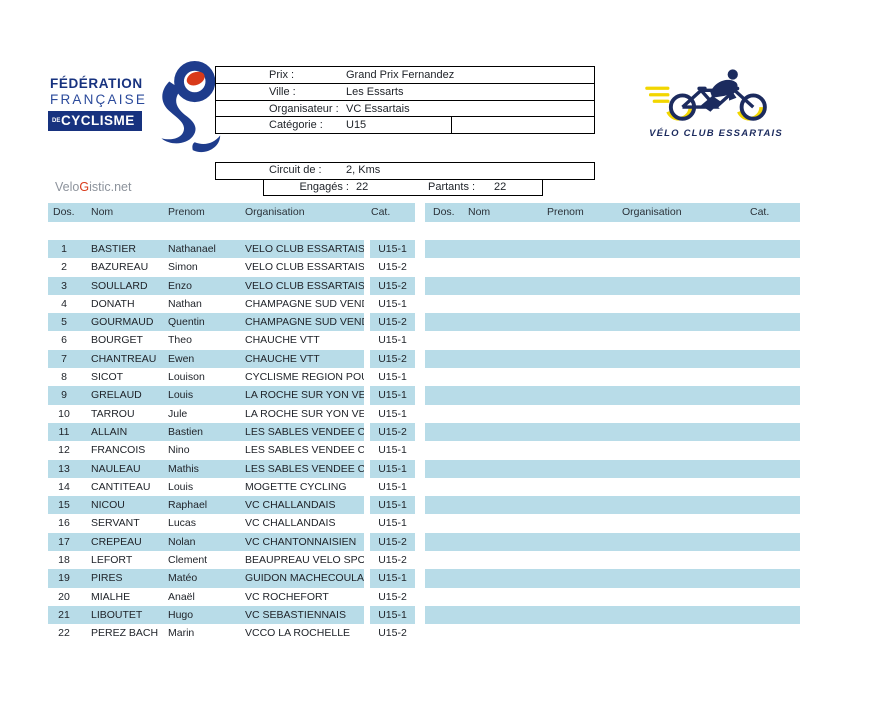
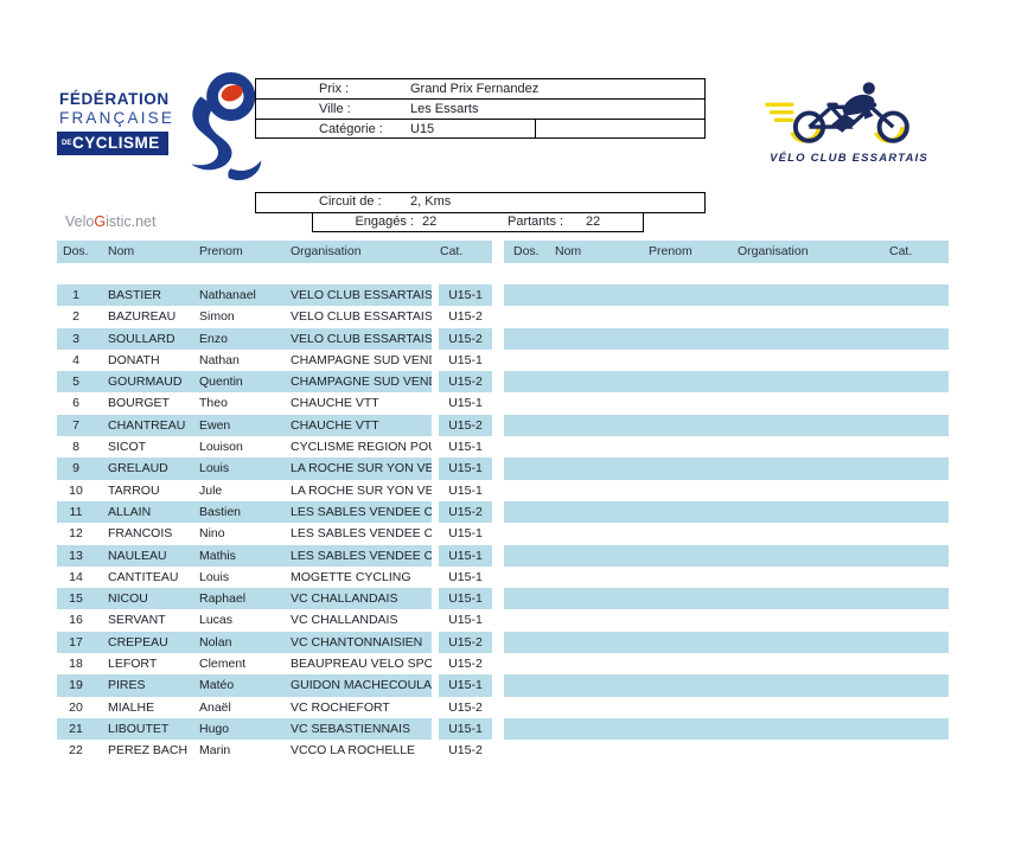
  FÉDÉRATION
  FRANÇAISE
  CYCLISME
  VeloGistic.net
  Prix :
  Grand Prix Fernandez
  Ville :
  Les Essarts
- Organisateur :
- VC Essartais
  Catégorie :
  U15
  Circuit de :
  2, Kms
  Engagés :
  22
  Partants :
  22
  VÉLO CLUB ESSARTAIS
  Dos.
  Nom
  Prenom
  Organisation
  Cat.
  1
  BASTIER
  Nathanael
  VELO CLUB ESSARTAIS
  U15-1
  2
  BAZUREAU
  Simon
  VELO CLUB ESSARTAIS
  U15-2
  3
  SOULLARD
  Enzo
  VELO CLUB ESSARTAIS
  U15-2
  4
  DONATH
  Nathan
  CHAMPAGNE SUD VEN
  U15-1
  5
  GOURMAUD
  Quentin
  CHAMPAGNE SUD VEN
  U15-2
  6
  BOURGET
  Theo
  CHAUCHE VTT
  U15-1
  7
  CHANTREAU
  Ewen
  CHAUCHE VTT
  U15-2
  8
  SICOT
  Louison
  CYCLISME REGION PO
  U15-1
  9
  GRELAUD
  Louis
  LA ROCHE SUR YON VE
  U15-1
  10
  TARROU
  Jule
  LA ROCHE SUR YON VE
  U15-1
  11
  ALLAIN
  Bastien
  LES SABLES VENDEE C
  U15-2
  12
  FRANCOIS
  Nino
  LES SABLES VENDEE C
  U15-1
  13
  NAULEAU
  Mathis
  LES SABLES VENDEE C
  U15-1
  14
  CANTITEAU
  Louis
  MOGETTE CYCLING
  U15-1
  15
  NICOU
  Raphael
  VC CHALLANDAIS
  U15-1
  16
  SERVANT
  Lucas
  VC CHALLANDAIS
  U15-1
  17
  CREPEAU
  Nolan
  VC CHANTONNAISIEN
  U15-2
  18
  LEFORT
  Clement
  BEAUPREAU VELO SPO
  U15-2
  19
  PIRES
  Matéo
  GUIDON MACHECOULA
  U15-1
  20
  MIALHE
  Anaël
  VC ROCHEFORT
  U15-2
  21
  LIBOUTET
  Hugo
  VC SEBASTIENNAIS
  U15-1
  22
  PEREZ BACH
  Marin
  VCCO LA ROCHELLE
  U15-2
  Dos.
  Nom
  Prenom
  Organisation
  Cat.
